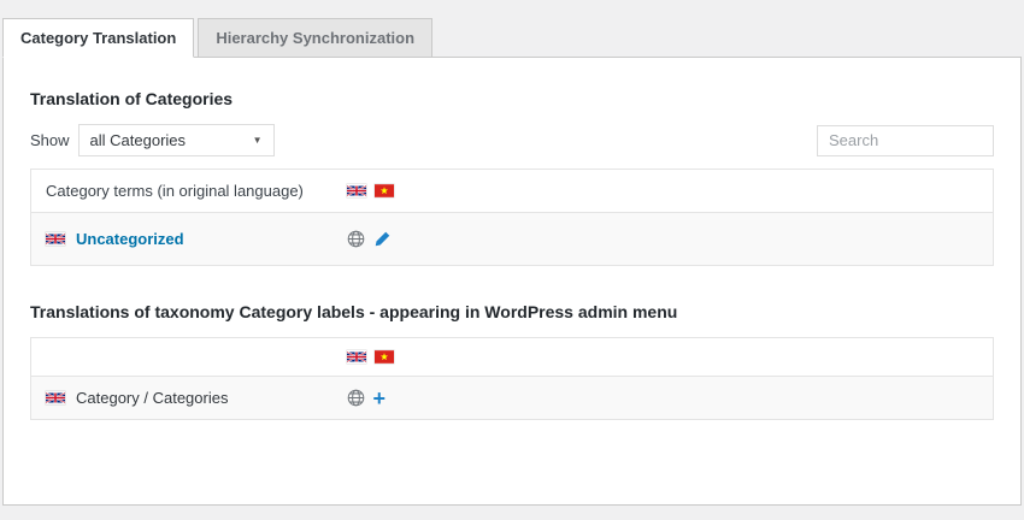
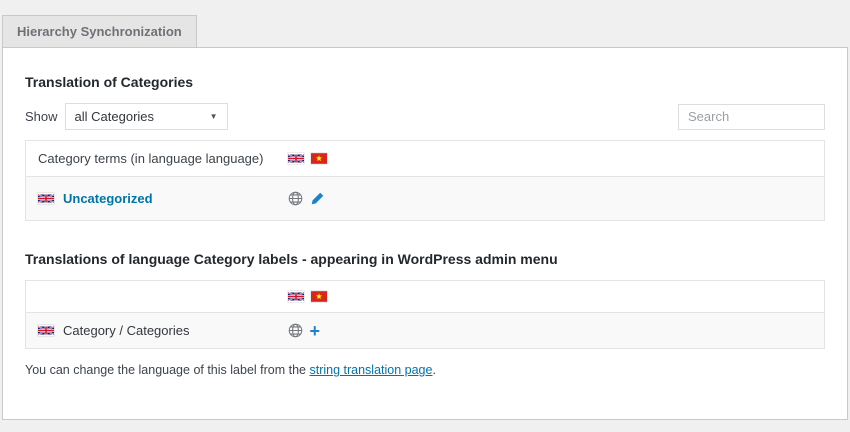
- Category Translation
  Hierarchy Synchronization
  Translation of Categories
  Show
  all Categories
  ▼
  Search
- Category terms (in original language)
+ Category terms (in language language)
  Uncategorized
- Translations of taxonomy Category labels - appearing in WordPress admin menu
+ Translations of language Category labels - appearing in WordPress admin menu
  Category / Categories	+
+ You can change the language of this label from the string translation page.
